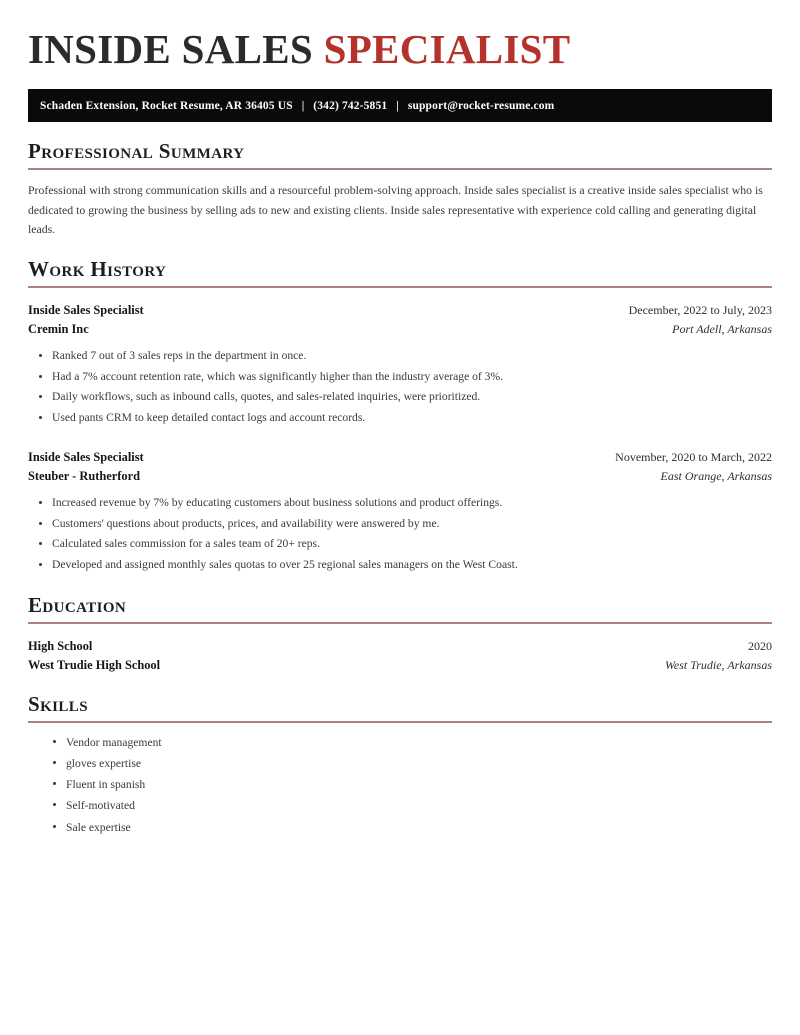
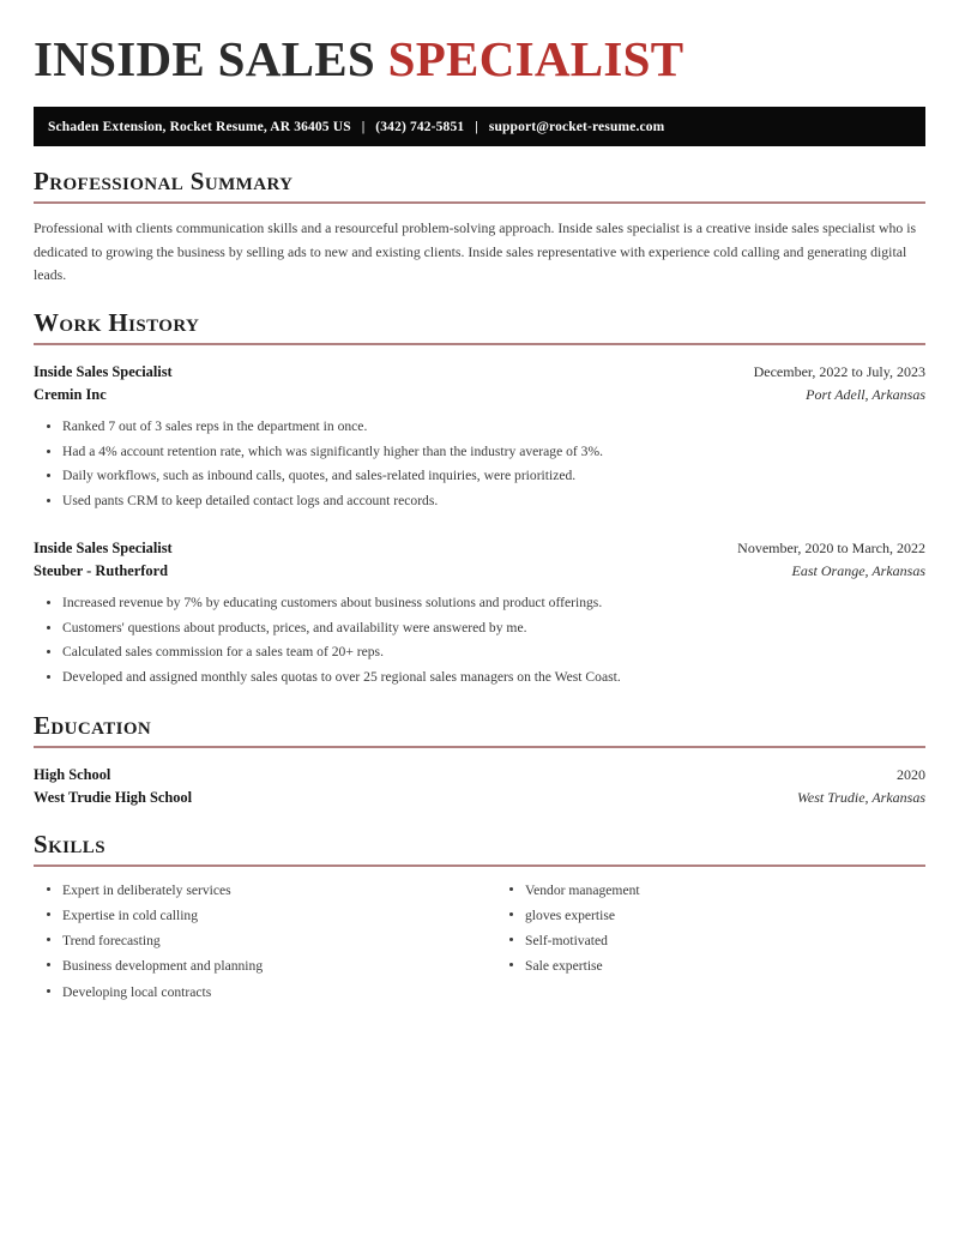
  INSIDE SALES SPECIALIST
  Schaden Extension, Rocket Resume, AR 36405 US
  |
  (342) 742-5851
  |
  support@rocket-resume.com
  Professional Summary
- Professional with strong communication skills and a resourceful problem-solving approach. Inside sales specialist is a creative inside sales specialist who is dedicated to growing the business by selling ads to new and existing clients. Inside sales representative with experience cold calling and generating digital leads.
+ Professional with clients communication skills and a resourceful problem-solving approach. Inside sales specialist is a creative inside sales specialist who is dedicated to growing the business by selling ads to new and existing clients. Inside sales representative with experience cold calling and generating digital leads.
  Work History
  Inside Sales Specialist
  December, 2022 to July, 2023
  Cremin Inc
  Port Adell, Arkansas
  Ranked 7 out of 3 sales reps in the department in once.
- Had a 7% account retention rate, which was significantly higher than the industry average of 3%.
+ Had a 4% account retention rate, which was significantly higher than the industry average of 3%.
  Daily workflows, such as inbound calls, quotes, and sales-related inquiries, were prioritized.
  Used pants CRM to keep detailed contact logs and account records.
  Inside Sales Specialist
  November, 2020 to March, 2022
  Steuber - Rutherford
  East Orange, Arkansas
  Increased revenue by 7% by educating customers about business solutions and product offerings.
  Customers' questions about products, prices, and availability were answered by me.
  Calculated sales commission for a sales team of 20+ reps.
  Developed and assigned monthly sales quotas to over 25 regional sales managers on the West Coast.
  Education
  High School
  2020
  West Trudie High School
  West Trudie, Arkansas
  Skills
+ Expert in deliberately services
+ Expertise in cold calling
+ Trend forecasting
+ Business development and planning
+ Developing local contracts
  Vendor management
  gloves expertise
- Fluent in spanish
  Self-motivated
  Sale expertise
